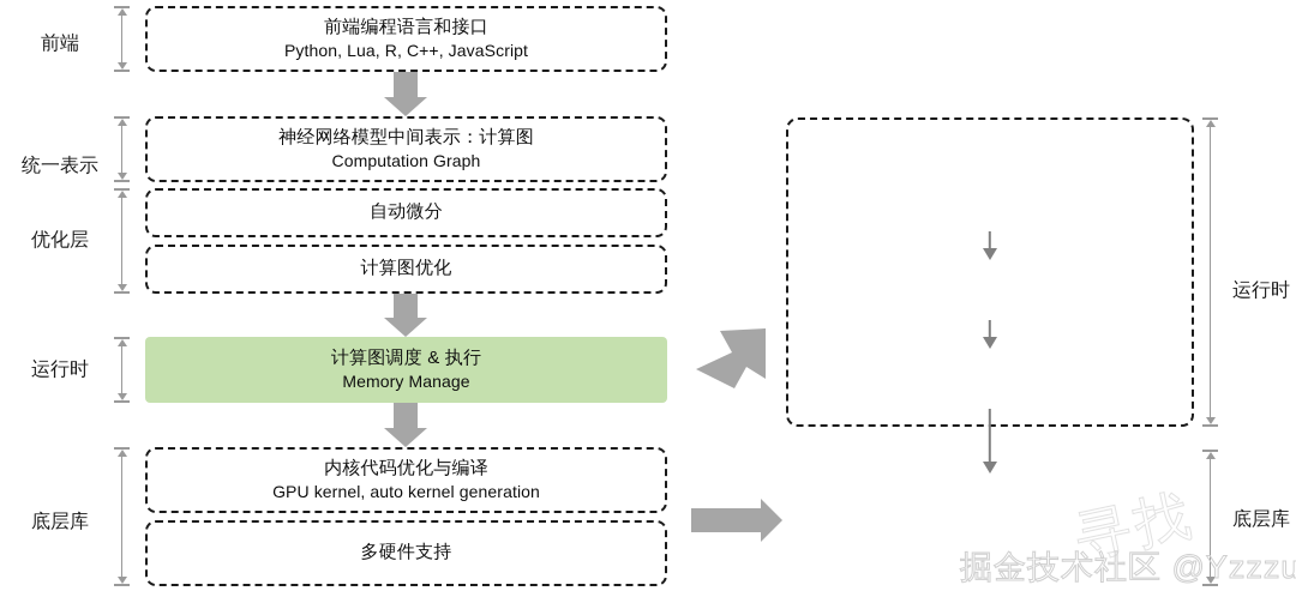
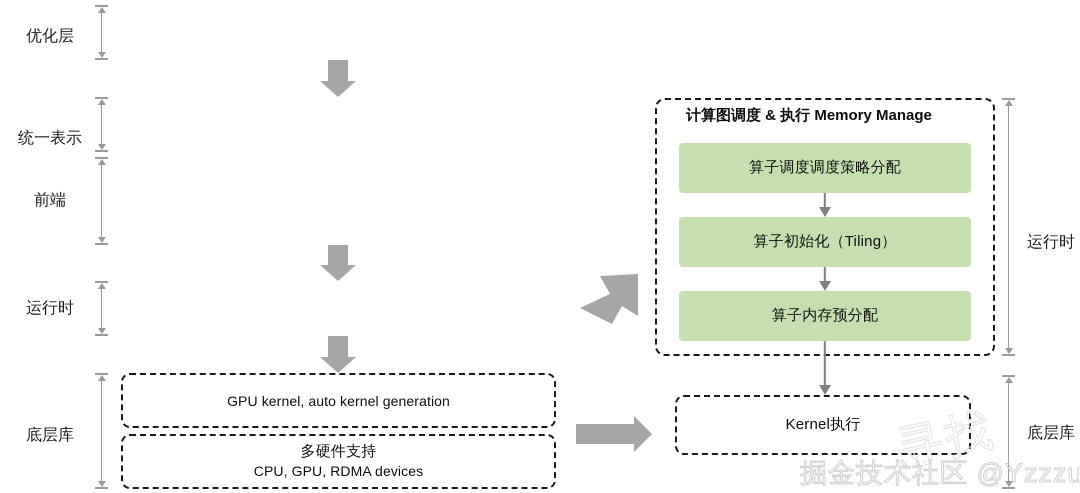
- 前端
+ 优化层
  统一表示
- 优化层
+ 前端
  运行时
  底层库
- 前端编程语言和接口
- Python, Lua, R, C++, JavaScript
- 神经网络模型中间表示：计算图
- Computation Graph
- 自动微分
- 计算图优化
- 计算图调度 & 执行
- Memory Manage
- 内核代码优化与编译
  GPU kernel, auto kernel generation
  多硬件支持
+ CPU, GPU, RDMA devices
+ 计算图调度 & 执行 Memory Manage
+ 算子调度调度策略分配
+ 算子初始化（Tiling）
+ 算子内存预分配
+ Kernel执行
  运行时
  底层库
  掘金技术社区 @Yzzzu
